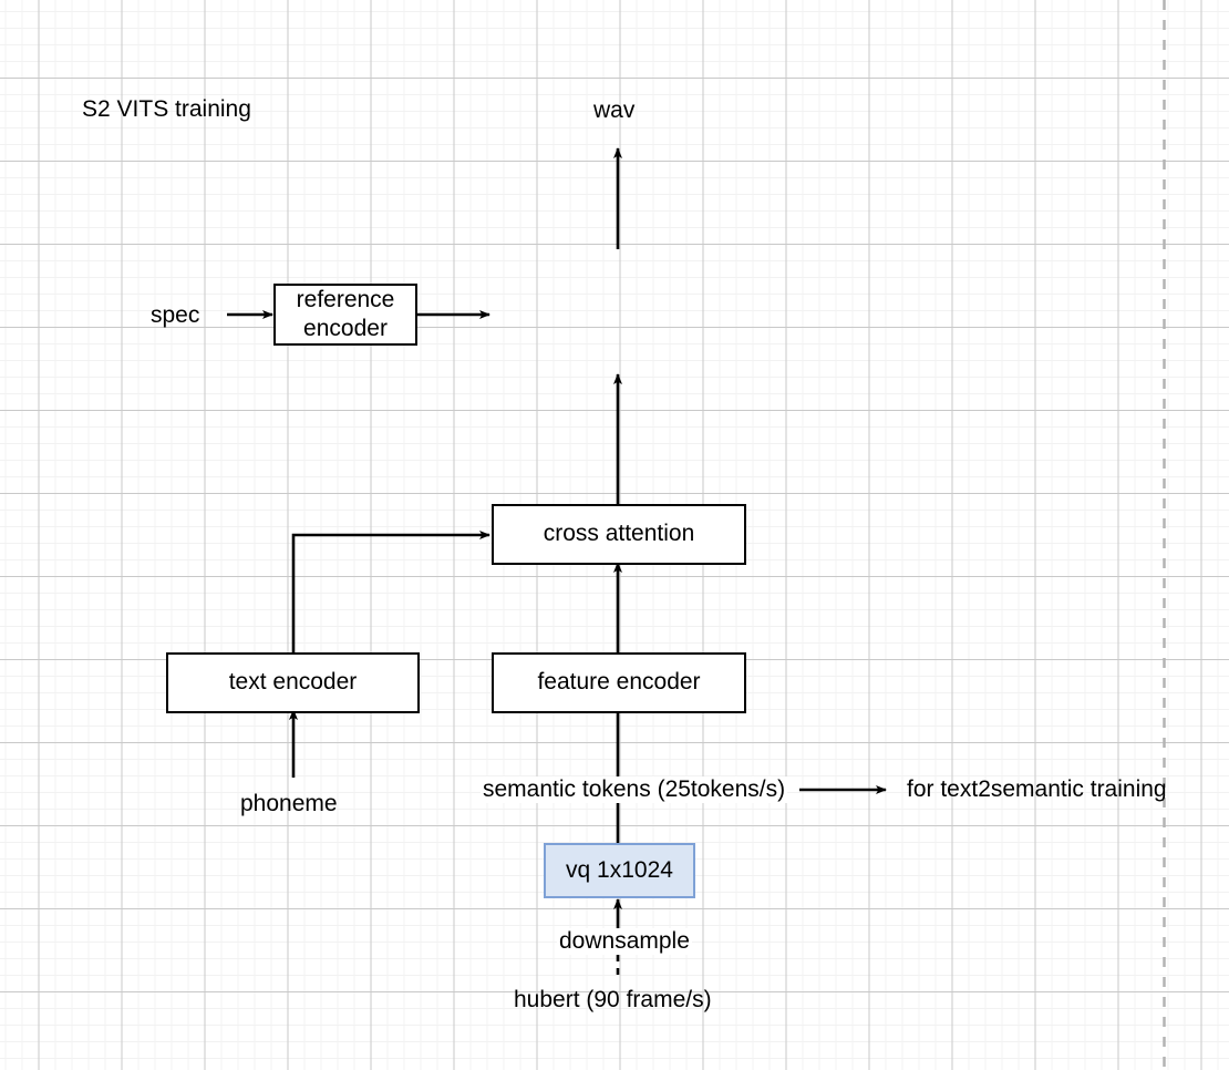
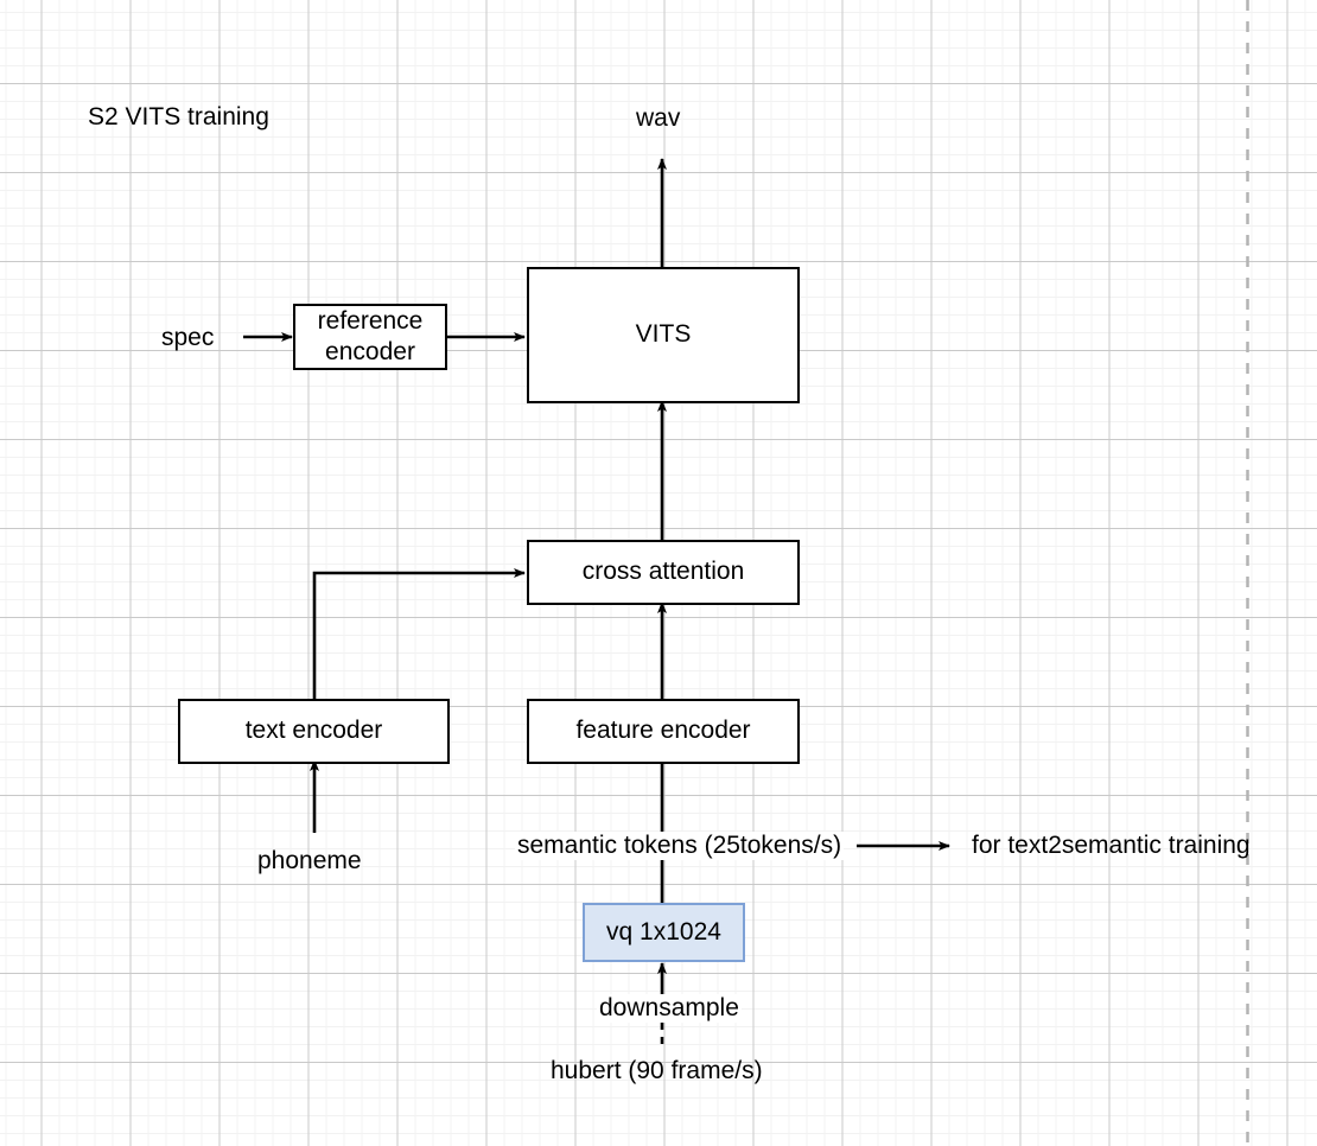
  S2 VITS training
  reference
  encoder
+ VITS
  cross attention
  text encoder
  feature encoder
  vq 1x1024
  wav
  spec
  phoneme
  semantic tokens (25tokens/s)
  for text2semantic training
  downsample
  hubert (90 frame/s)
